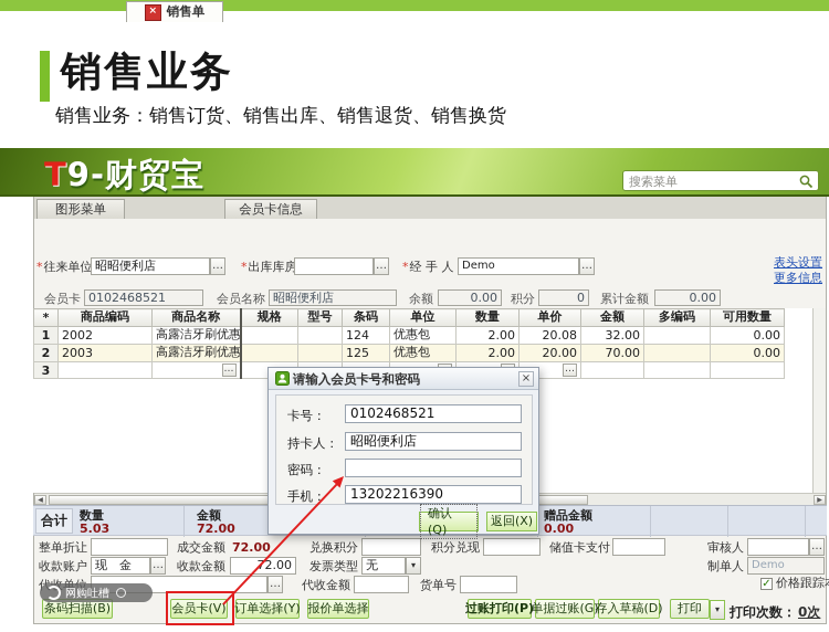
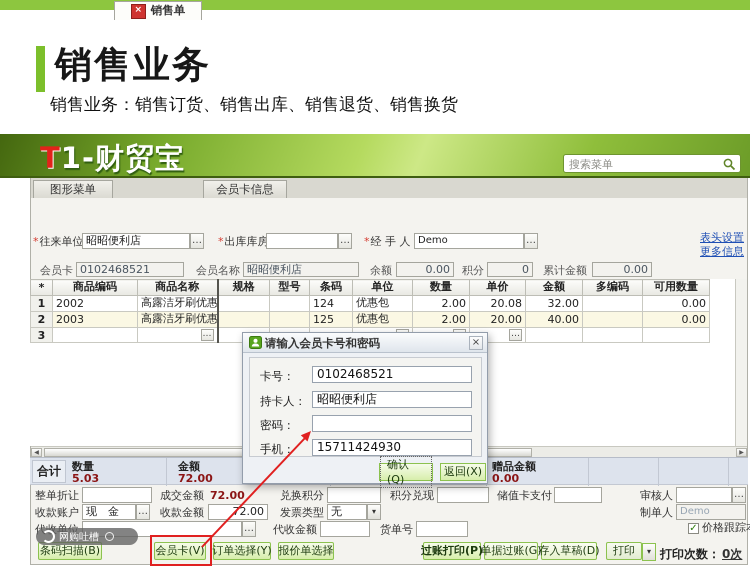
  销售业务
  销售业务：销售订货、销售出库、销售退货、销售换货
- T9-财贸宝
+ T1-财贸宝
  搜索菜单
  图形菜单
  ×
  销售单
  会员卡信息
  *往来单位
  昭昭便利店
  …
  *出库库房
  …
  *经 手 人
  Demo
  …
  表头设置
  更多信息
  会员卡
  0102468521
  会员名称
  昭昭便利店
  余额
  0.00
  积分
  0
  累计金额
  0.00
  *	商品编码	商品名称	规格	型号	条码	单位	数量	单价	金额	多编码	可用数量
  1	2002	高露洁牙刷优惠			124	优惠包	2.00	20.08	32.00		0.00
- 2	2003	高露洁牙刷优惠			125	优惠包	2.00	20.00	70.00		0.00
+ 2	2003	高露洁牙刷优惠			125	优惠包	2.00	20.00	40.00		0.00
  合计
  数量
  5.03
  金额
  72.00
  赠品金额
  0.00
  整单折让
  成交金额
  72.00
  兑换积分
  积分兑现
  储值卡支付
  审核人
  …
  收款账户
  现 金
  …
  收款金额
  2.00
  发票类型
  无
  ▾
  制单人
  Demo
  代收单位
  …
  代收金额
  货单号
  ✓
  条码扫描(B)
  会员卡(V)
  订单选择(Y)
  报价单选择
  过账打印(P)
  单据过账(G
  存入草稿(D
  打印
  ▾
  打印次数：
  0次
  网购吐槽
  请输入会员卡号和密码
  ×
  卡号：
  0102468521
  持卡人：
  昭昭便利店
  密码：
  手机：
- 13202216390
+ 15711424930
  确认(Q)
  返回(X)
